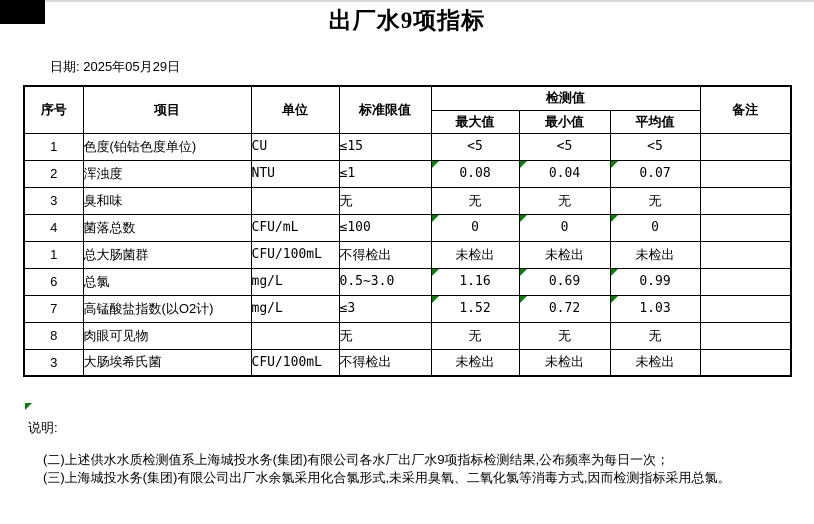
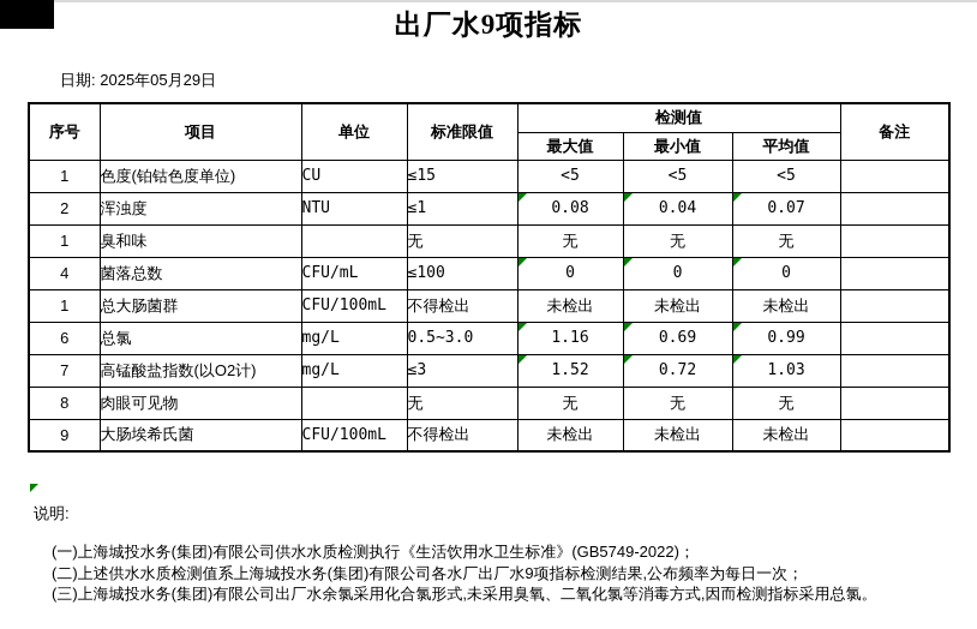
  出厂水9项指标
  日期: 2025年05月29日
  序号	项目	单位	标准限值	检测值	备注
  最大值	最小值	平均值
  1	色度(铂钴色度单位)	CU	≤15	<5	<5	<5
  2	浑浊度	NTU	≤1	0.08	0.04	0.07
- 3	臭和味		无	无	无	无
+ 1	臭和味		无	无	无	无
  4	菌落总数	CFU/mL	≤100	0	0	0
  1	总大肠菌群	CFU/100mL	不得检出	未检出	未检出	未检出
  6	总氯	mg/L	0.5~3.0	1.16	0.69	0.99
  7	高锰酸盐指数(以O2计)	mg/L	≤3	1.52	0.72	1.03
  8	肉眼可见物		无	无	无	无
- 3	大肠埃希氏菌	CFU/100mL	不得检出	未检出	未检出	未检出
+ 9	大肠埃希氏菌	CFU/100mL	不得检出	未检出	未检出	未检出
  说明:
+ (一)上海城投水务(集团)有限公司供水水质检测执行《生活饮用水卫生标准》(GB5749-2022)；
  (二)上述供水水质检测值系上海城投水务(集团)有限公司各水厂出厂水9项指标检测结果,公布频率为每日一次；
  (三)上海城投水务(集团)有限公司出厂水余氯采用化合氯形式,未采用臭氧、二氧化氯等消毒方式,因而检测指标采用总氯。
